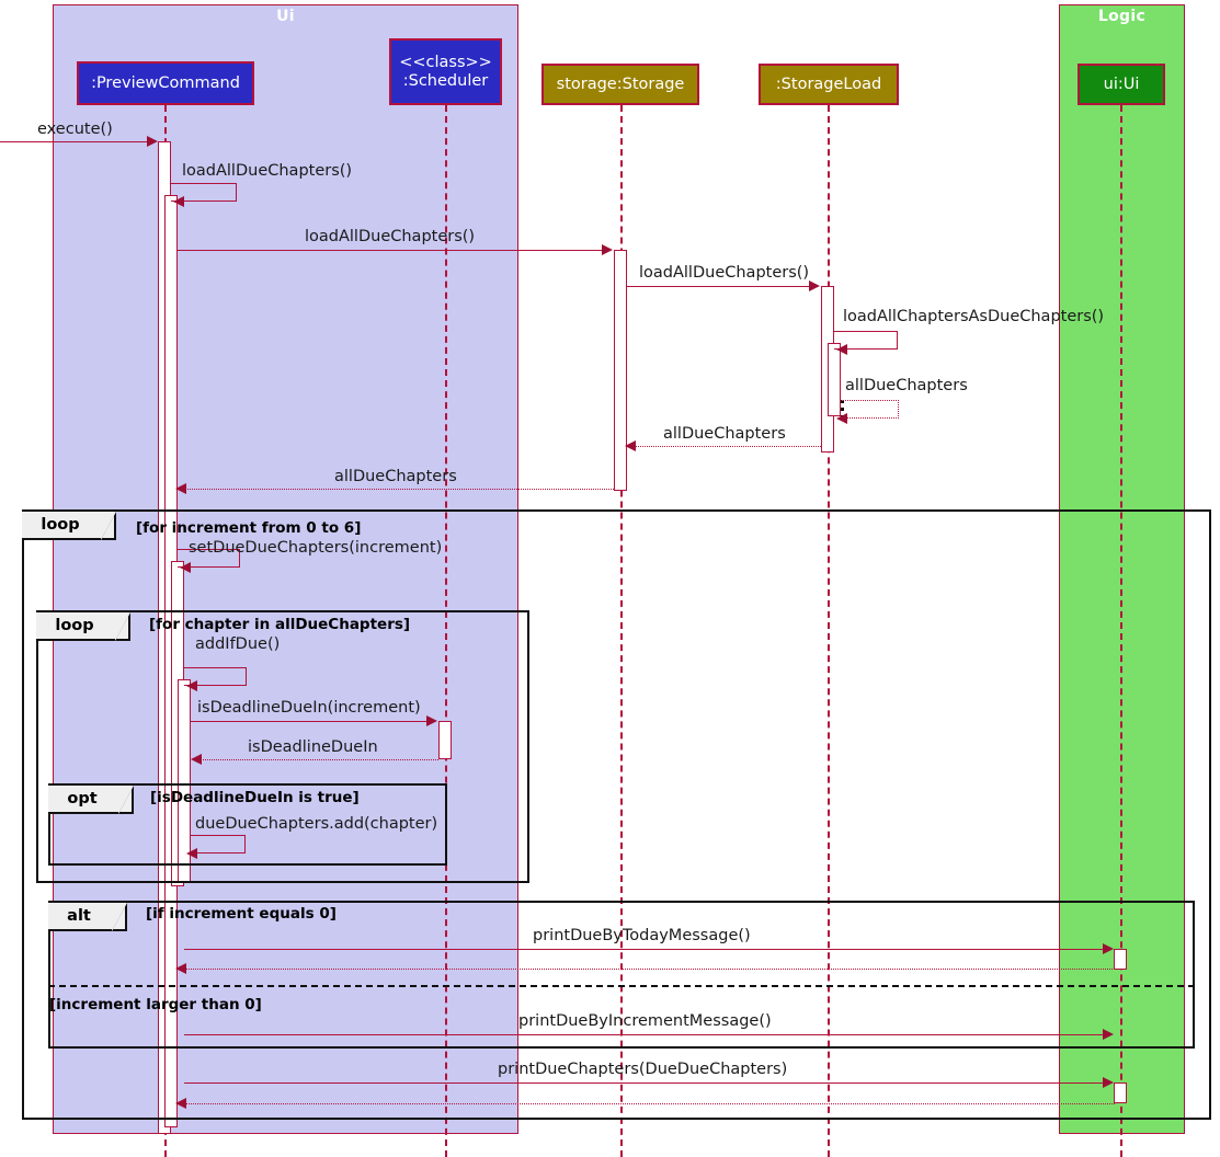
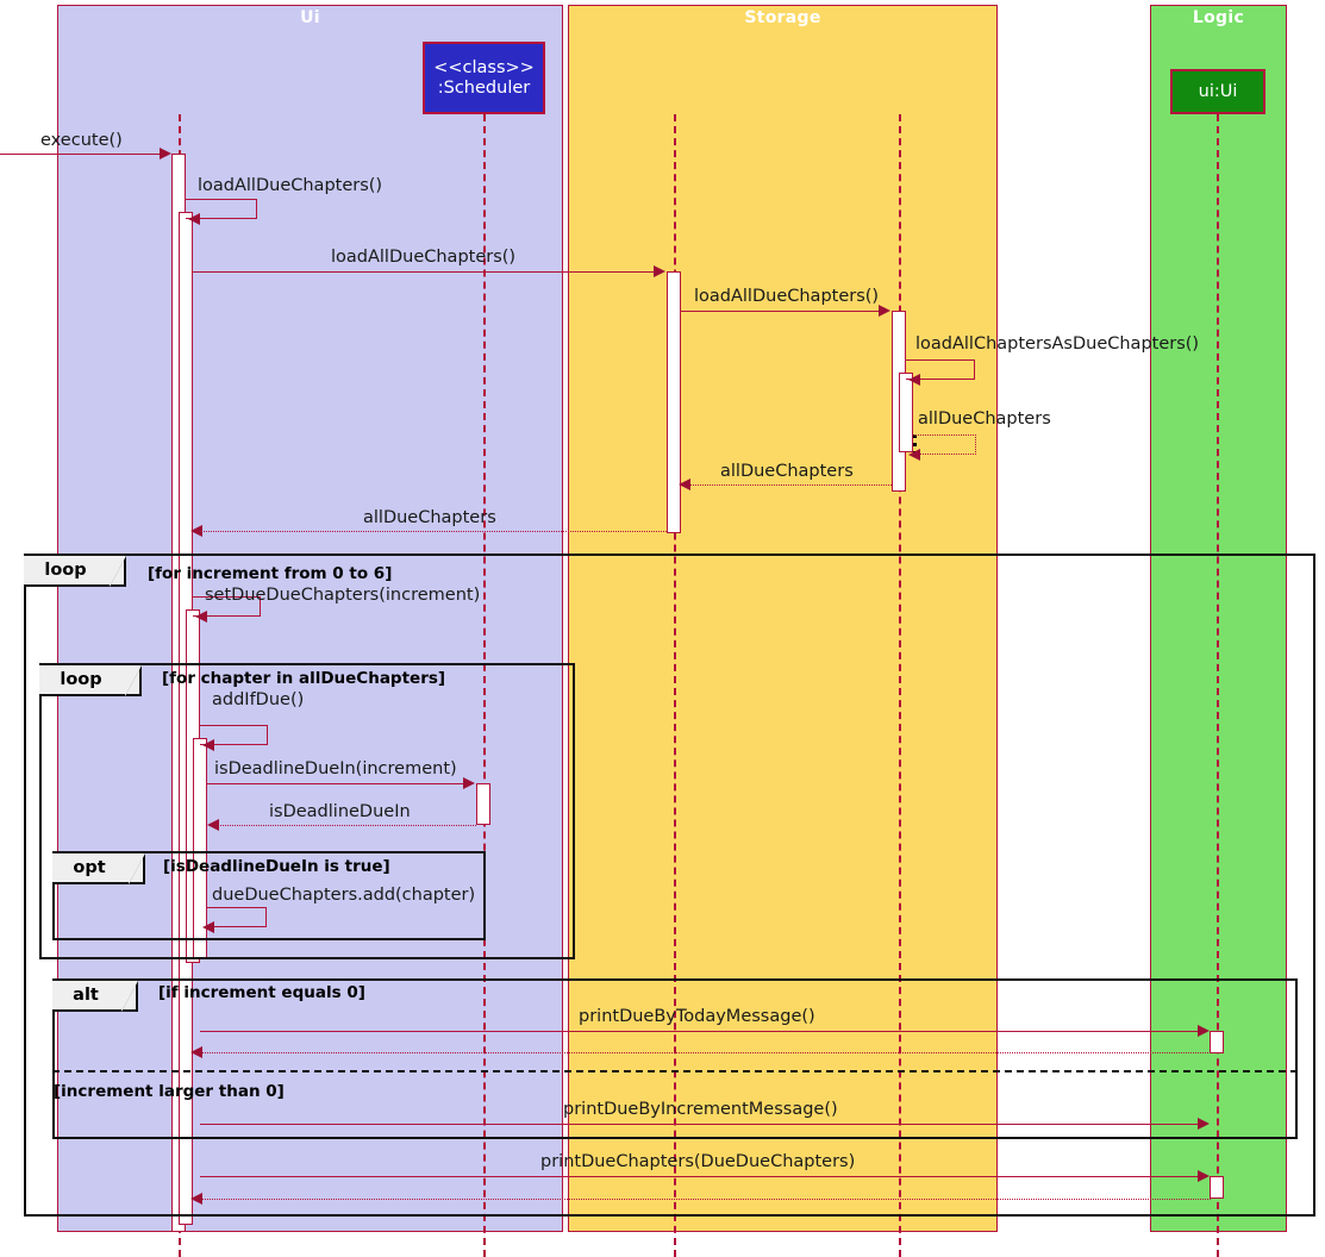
  Ui
+ Storage
  Logic
- :PreviewCommand
  <<class>>
  :Scheduler
- storage:Storage
- :StorageLoad
  ui:Ui
  execute()
  loadAllDueChapters()
  loadAllDueChapters()
  loadAllDueChapters()
  loadAllChaptersAsDueChapters()
  allDueChapters
  allDueChapters
  allDueChapters
  loop
  [for increment from 0 to 6]
  setDueDueChapters(increment)
  loop
  [for chapter in allDueChapters]
  addIfDue()
  isDeadlineDueIn(increment)
  isDeadlineDueIn
  opt
  [isDeadlineDueIn is true]
  dueDueChapters.add(chapter)
  alt
  [if increment equals 0]
  printDueByTodayMessage()
  [increment larger than 0]
  printDueByIncrementMessage()
  printDueChapters(DueDueChapters)
